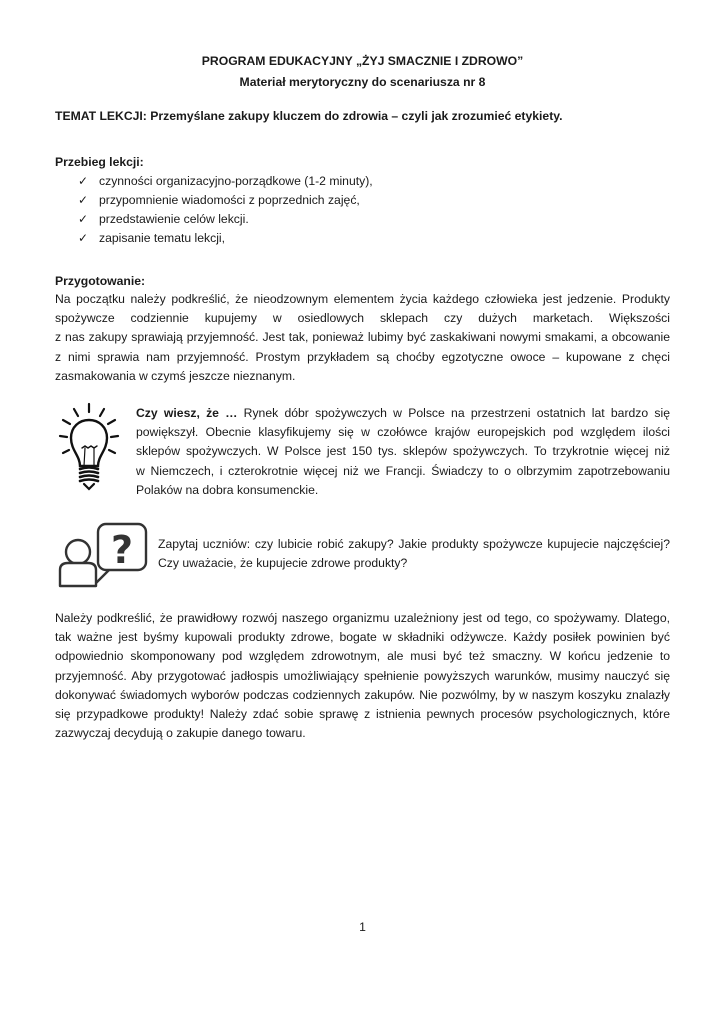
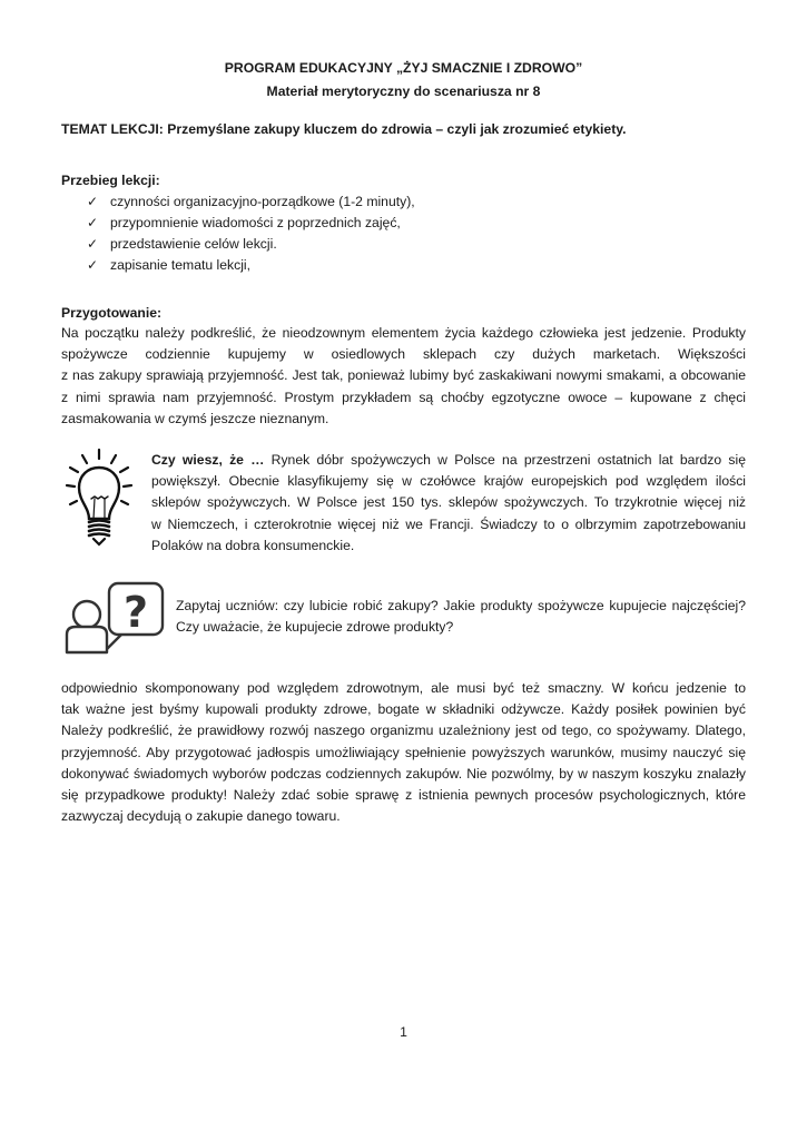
  PROGRAM EDUKACYJNY „ŻYJ SMACZNIE I ZDROWO”
  Materiał merytoryczny do scenariusza nr 8
  TEMAT LEKCJI: Przemyślane zakupy kluczem do zdrowia – czyli jak zrozumieć etykiety.
  Przebieg lekcji:
  ✓
  czynności organizacyjno-porządkowe (1-2 minuty),
  ✓
  przypomnienie wiadomości z poprzednich zajęć,
  ✓
  przedstawienie celów lekcji.
  ✓
  zapisanie tematu lekcji,
  Przygotowanie:
  Na początku należy podkreślić, że nieodzownym elementem życia każdego człowieka jest jedzenie. Produkty
  spożywcze codziennie kupujemy w osiedlowych sklepach czy dużych marketach. Większości
  z nas zakupy sprawiają przyjemność. Jest tak, ponieważ lubimy być zaskakiwani nowymi smakami, a obcowanie
  z nimi sprawia nam przyjemność. Prostym przykładem są choćby egzotyczne owoce – kupowane z chęci
  zasmakowania w czymś jeszcze nieznanym.
  Czy wiesz, że … Rynek dóbr spożywczych w Polsce na przestrzeni ostatnich lat bardzo się
  powiększył. Obecnie klasyfikujemy się w czołówce krajów europejskich pod względem ilości
  sklepów spożywczych. W Polsce jest 150 tys. sklepów spożywczych. To trzykrotnie więcej niż
  w Niemczech, i czterokrotnie więcej niż we Francji. Świadczy to o olbrzymim zapotrzebowaniu
  Polaków na dobra konsumenckie.
  ?
  Zapytaj uczniów: czy lubicie robić zakupy? Jakie produkty spożywcze kupujecie najczęściej?
  Czy uważacie, że kupujecie zdrowe produkty?
- Należy podkreślić, że prawidłowy rozwój naszego organizmu uzależniony jest od tego, co spożywamy. Dlatego,
+ odpowiednio skomponowany pod względem zdrowotnym, ale musi być też smaczny. W końcu jedzenie to
  tak ważne jest byśmy kupowali produkty zdrowe, bogate w składniki odżywcze. Każdy posiłek powinien być
- odpowiednio skomponowany pod względem zdrowotnym, ale musi być też smaczny. W końcu jedzenie to
+ Należy podkreślić, że prawidłowy rozwój naszego organizmu uzależniony jest od tego, co spożywamy. Dlatego,
  przyjemność. Aby przygotować jadłospis umożliwiający spełnienie powyższych warunków, musimy nauczyć się
  dokonywać świadomych wyborów podczas codziennych zakupów. Nie pozwólmy, by w naszym koszyku znalazły
  się przypadkowe produkty! Należy zdać sobie sprawę z istnienia pewnych procesów psychologicznych, które
  zazwyczaj decydują o zakupie danego towaru.
  1
